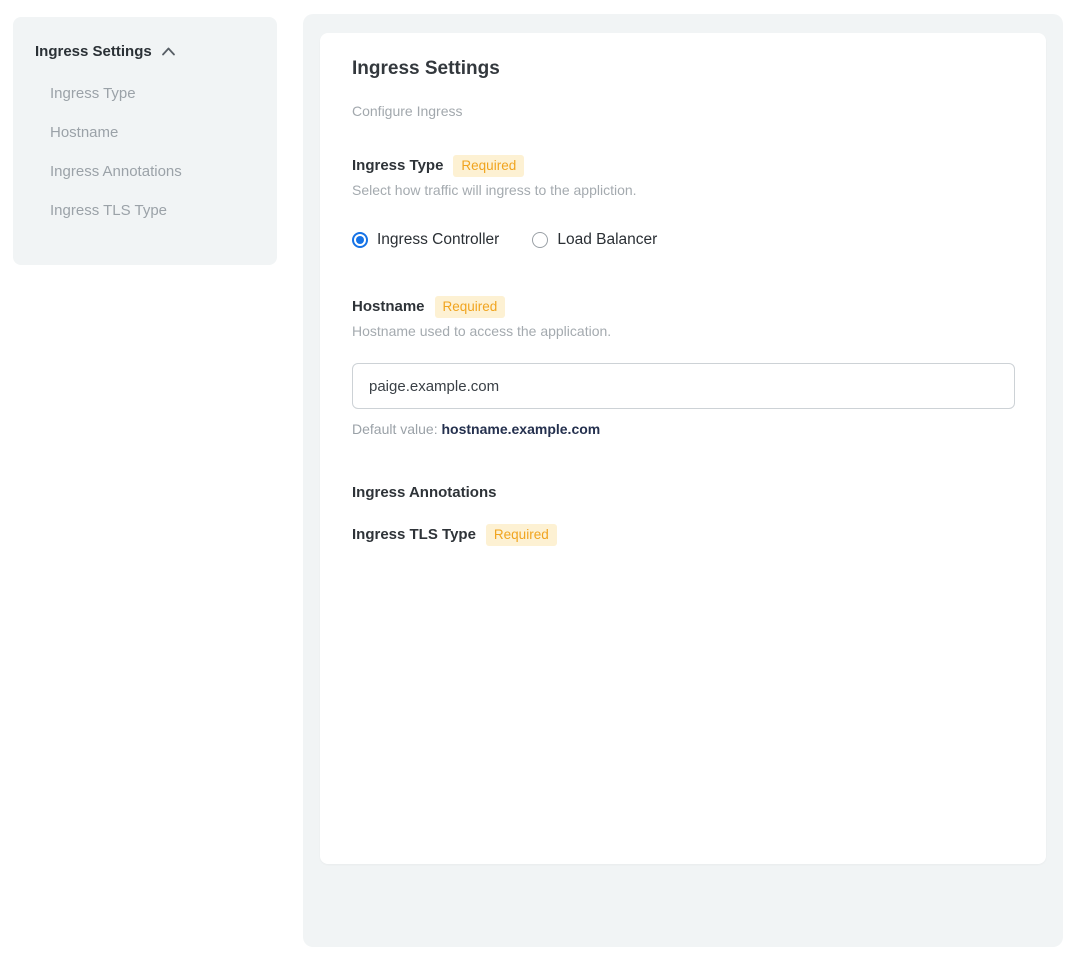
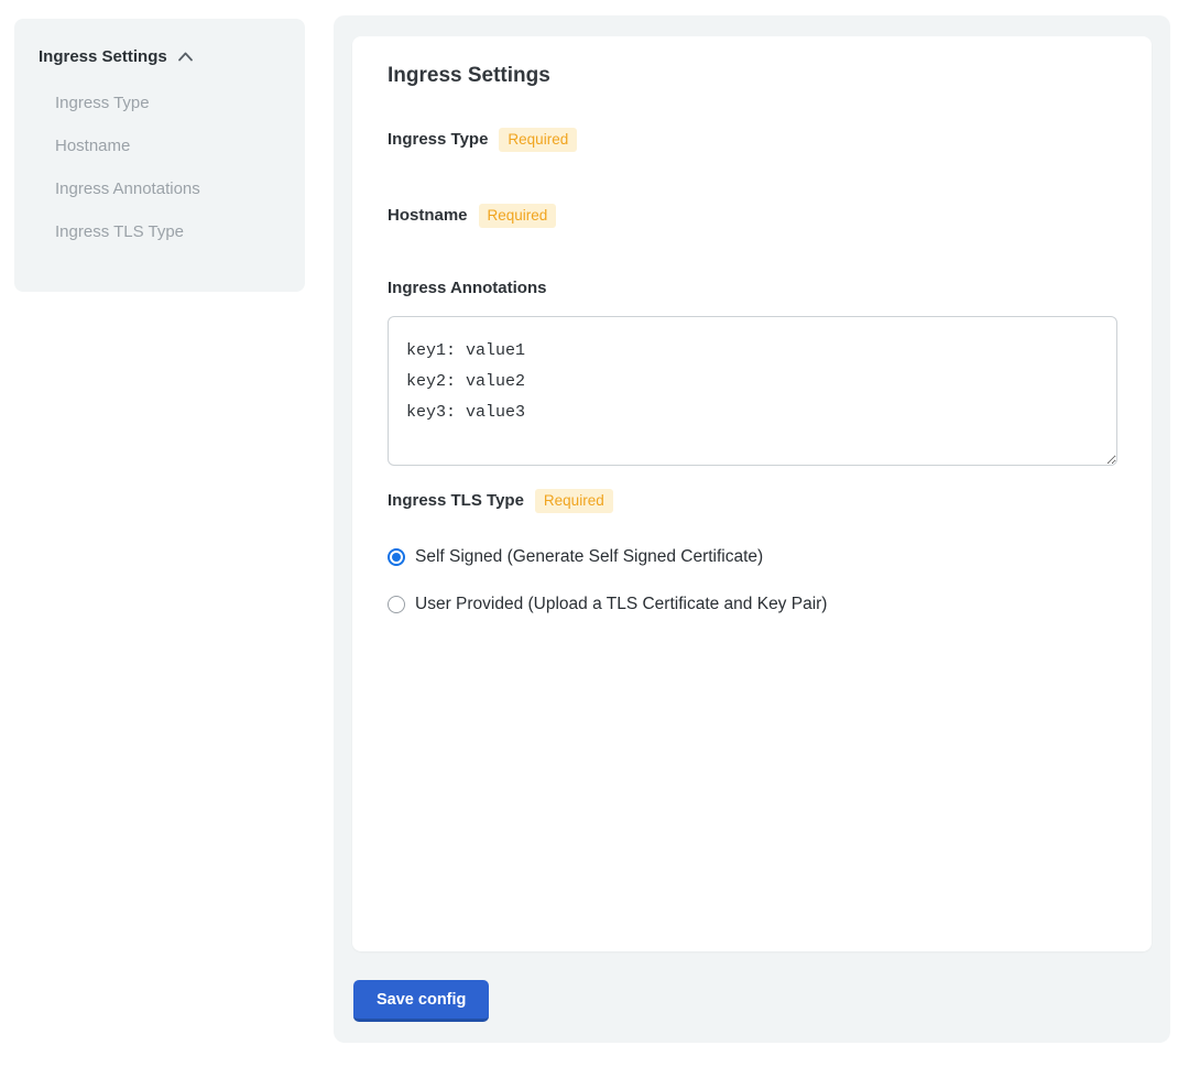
  Ingress Settings
  Ingress Type
  Hostname
  Ingress Annotations
  Ingress TLS Type
  Ingress Settings
- Configure Ingress
  Ingress Type
  Required
- Select how traffic will ingress to the appliction.
- Ingress Controller
- Load Balancer
  Hostname
  Required
- Hostname used to access the application.
- paige.example.com
- Default value: hostname.example.com
  Ingress Annotations
+ key1: value1
+ key2: value2
+ key3: value3
  Ingress TLS Type
  Required
+ Self Signed (Generate Self Signed Certificate)
+ User Provided (Upload a TLS Certificate and Key Pair)
+ Save config
